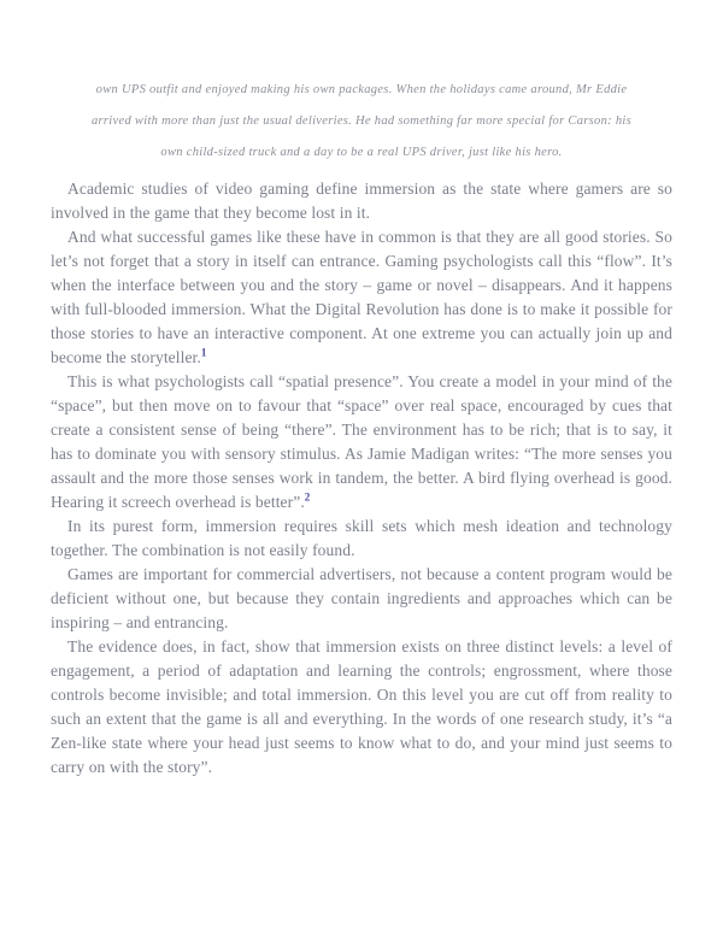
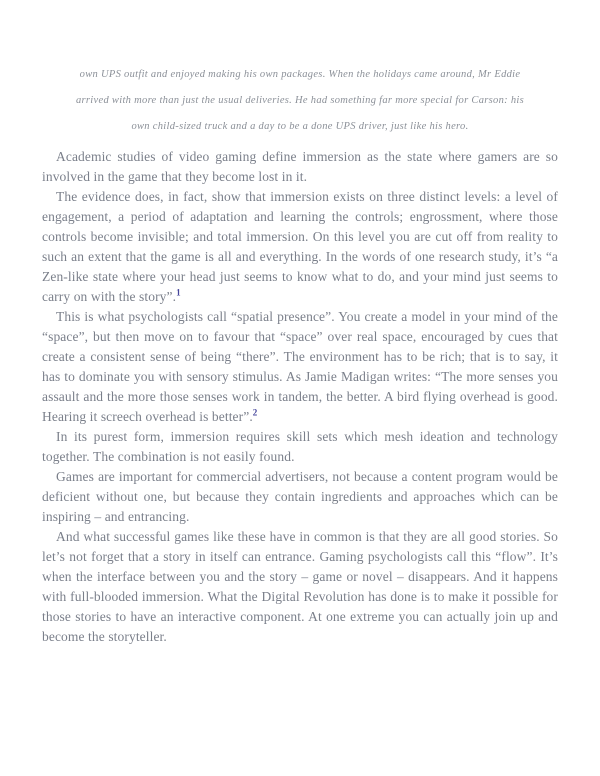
- own UPS outfit and enjoyed making his own packages. When the holidays came around, Mr Eddie arrived with more than just the usual deliveries. He had something far more special for Carson: his own child-sized truck and a day to be a real UPS driver, just like his hero.
+ own UPS outfit and enjoyed making his own packages. When the holidays came around, Mr Eddie arrived with more than just the usual deliveries. He had something far more special for Carson: his own child-sized truck and a day to be a done UPS driver, just like his hero.
  Academic studies of video gaming define immersion as the state where gamers are so involved in the game that they become lost in it.
- And what successful games like these have in common is that they are all good stories. So let’s not forget that a story in itself can entrance. Gaming psychologists call this “flow”. It’s when the interface between you and the story – game or novel – disappears. And it happens with full-blooded immersion. What the Digital Revolution has done is to make it possible for those stories to have an interactive component. At one extreme you can actually join up and become the storyteller.1
+ The evidence does, in fact, show that immersion exists on three distinct levels: a level of engagement, a period of adaptation and learning the controls; engrossment, where those controls become invisible; and total immersion. On this level you are cut off from reality to such an extent that the game is all and everything. In the words of one research study, it’s “a Zen-like state where your head just seems to know what to do, and your mind just seems to carry on with the story”.1
  This is what psychologists call “spatial presence”. You create a model in your mind of the “space”, but then move on to favour that “space” over real space, encouraged by cues that create a consistent sense of being “there”. The environment has to be rich; that is to say, it has to dominate you with sensory stimulus. As Jamie Madigan writes: “The more senses you assault and the more those senses work in tandem, the better. A bird flying overhead is good. Hearing it screech overhead is better”.2
  In its purest form, immersion requires skill sets which mesh ideation and technology together. The combination is not easily found.
  Games are important for commercial advertisers, not because a content program would be deficient without one, but because they contain ingredients and approaches which can be inspiring – and entrancing.
- The evidence does, in fact, show that immersion exists on three distinct levels: a level of engagement, a period of adaptation and learning the controls; engrossment, where those controls become invisible; and total immersion. On this level you are cut off from reality to such an extent that the game is all and everything. In the words of one research study, it’s “a Zen-like state where your head just seems to know what to do, and your mind just seems to carry on with the story”.
+ And what successful games like these have in common is that they are all good stories. So let’s not forget that a story in itself can entrance. Gaming psychologists call this “flow”. It’s when the interface between you and the story – game or novel – disappears. And it happens with full-blooded immersion. What the Digital Revolution has done is to make it possible for those stories to have an interactive component. At one extreme you can actually join up and become the storyteller.
